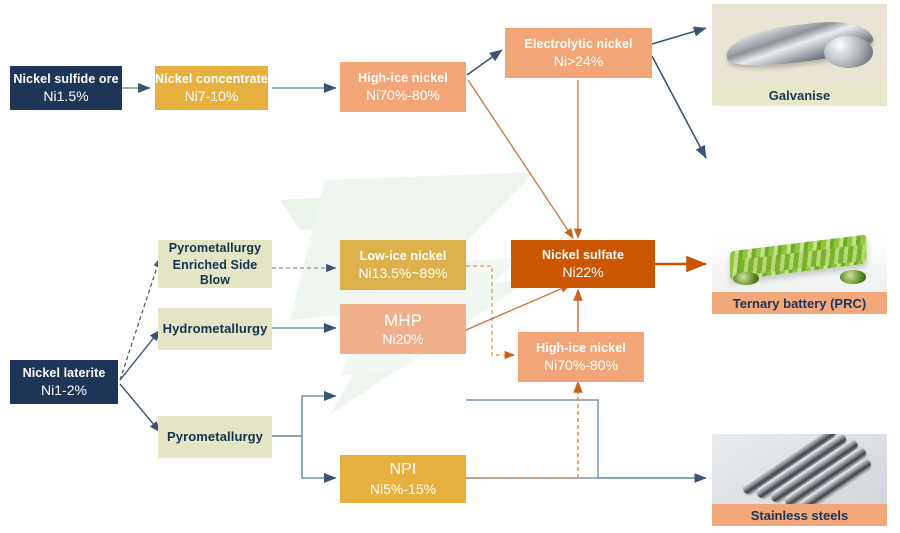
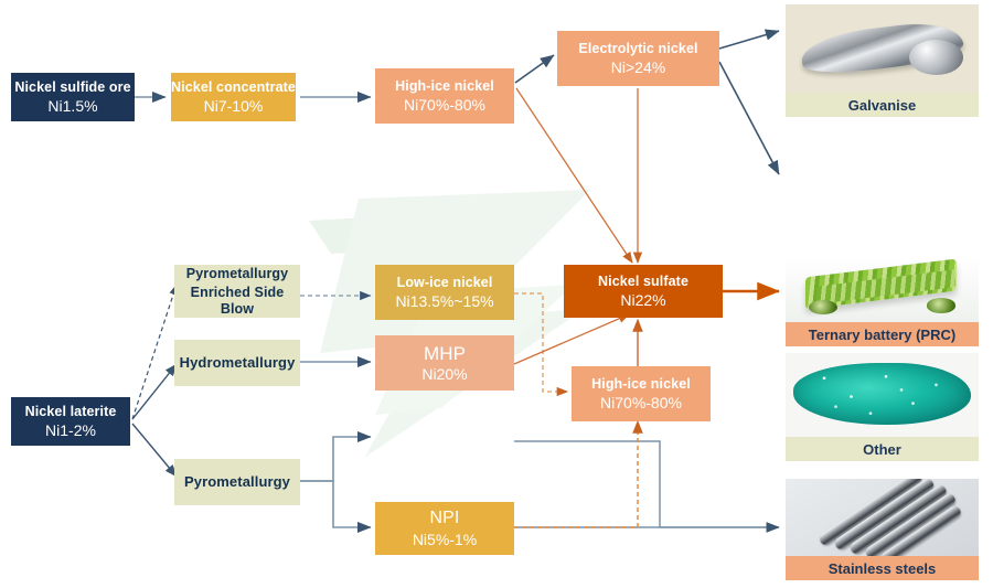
  Nickel sulfide ore
  Ni1.5%
  Nickel concentrate
  Ni7-10%
  High-ice nickel
  Ni70%-80%
  Electrolytic nickel
  Ni>24%
  Nickel sulfate
  Ni22%
  Nickel laterite
  Ni1-2%
  Pyrometallurgy
  Enriched Side Blow
  Hydrometallurgy
  Pyrometallurgy
  Low-ice nickel
- Ni13.5%~89%
+ Ni13.5%~15%
  MHP
  Ni20%
  NPI
- Ni5%-15%
+ Ni5%-1%
  High-ice nickel
  Ni70%-80%
  Galvanise
  Ternary battery (PRC)
+ Other
  Stainless steels
